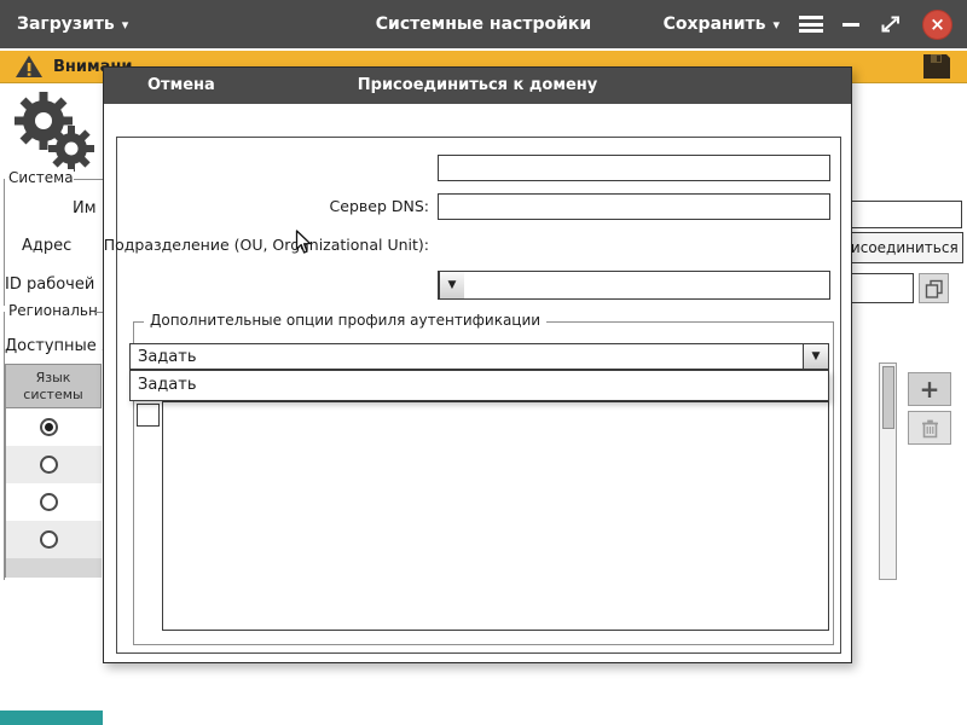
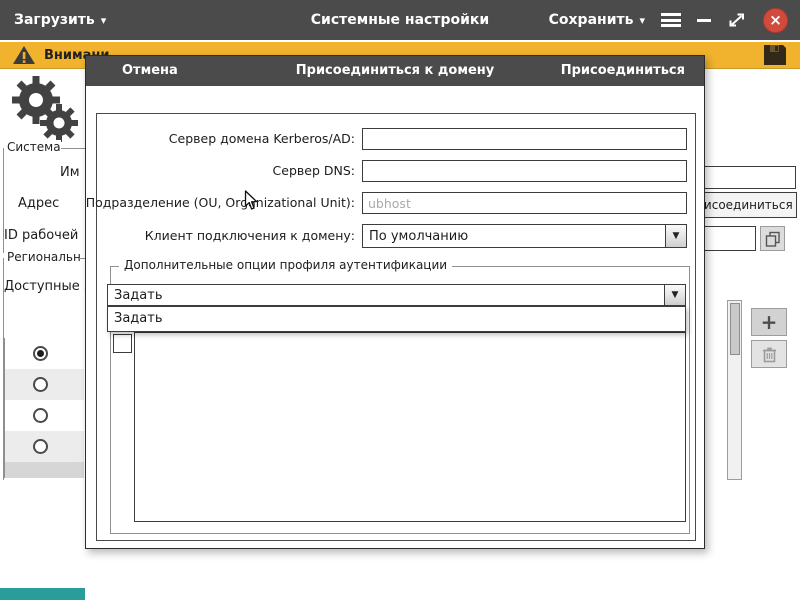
  Загрузить
  ▾
  Системные настройки
  Сохранить
  ▾
  ×
  Система
  Им
  Адрес
  ID рабочей
  Региональн
  Доступные
- Язык системы
  исоединиться
  +
  Отмена
  Присоединиться к домену
+ Присоединиться
+ Сервер домена Kerberos/AD:
  Сервер DNS:
  Подразделение (OU, Orgnizational Unit):
+ ubhost
+ Клиент подключения к домену:
+ По умолчанию
  ▼
  Дополнительные опции профиля аутентификации
  Задать
  ▼
  Задать
